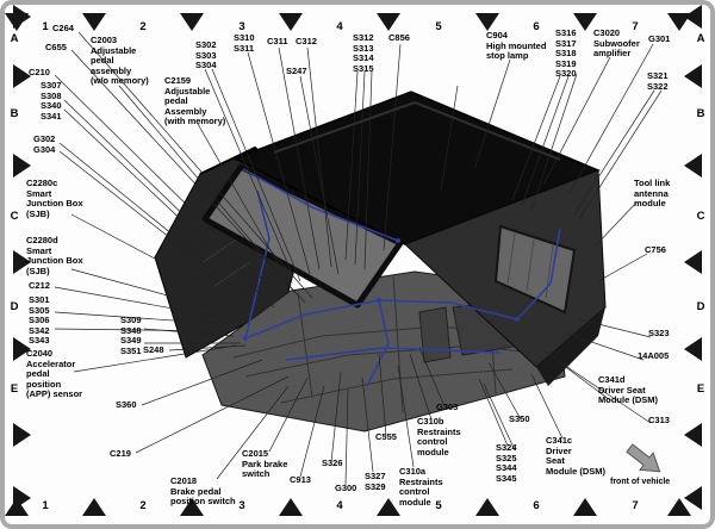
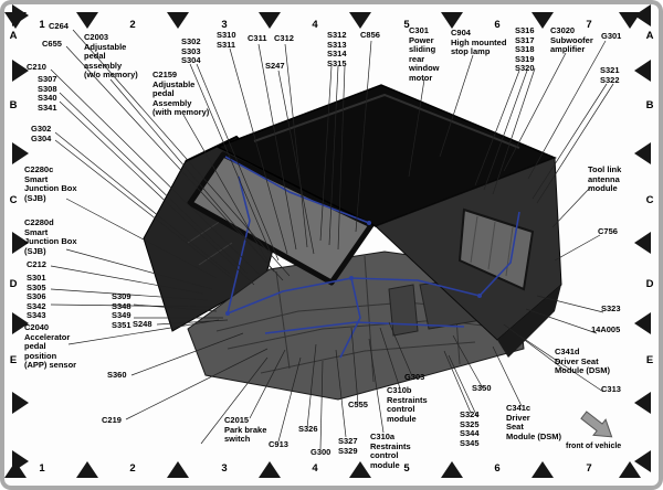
  1
  2
  3
  4
  5
  6
  7
  1
  2
  3
  4
  5
  6
  7
  A
  B
  C
  D
  E
  A
  B
  C
  D
  E
  C264
  C655
  C2003
  Adjustable
  pedal
  assembly
  (w/o memory)
  C210
  S307
  S308
  S340
  S341
  G302
  G304
  C2280c
  Smart
  Junction Box
  (SJB)
  C2280d
  Smart
  Junction Box
  (SJB)
  C212
  S301
  S305
  S306
  S342
  S343
  C2040
  Accelerator
  pedal
  position
  (APP) sensor
  S360
  C219
  C2159
  Adjustable
  pedal
  Assembly
  (with memory)
  S302
  S303
  S304
  S310
  S311
  C311
  C312
  S247
  S312
  S313
  S314
  S315
  C856
+ C301
+ Power
+ sliding
+ rear
+ window
+ motor
  C904
  High mounted
  stop lamp
  S316
  S317
  S318
  S319
  S320
  C3020
  Subwoofer
  amplifier
  G301
  S321
  S322
  Tool link
  antenna
  module
  C756
  S323
  14A005
  C341d
  Driver Seat
  Module (DSM)
  C313
  C341c
  Driver
  Seat
  Module (DSM)
  S350
  S324
  S325
  S344
  S345
  C310b
  Restraints
  control
  module
  G303
  C310a
  Restraints
  control
  module
  C555
  S327
  S329
  G300
  S326
  C913
  C2015
  Park brake
  switch
- C2018
- Brake pedal
- position switch
  S309
  S348
  S349
  S351
  S248
